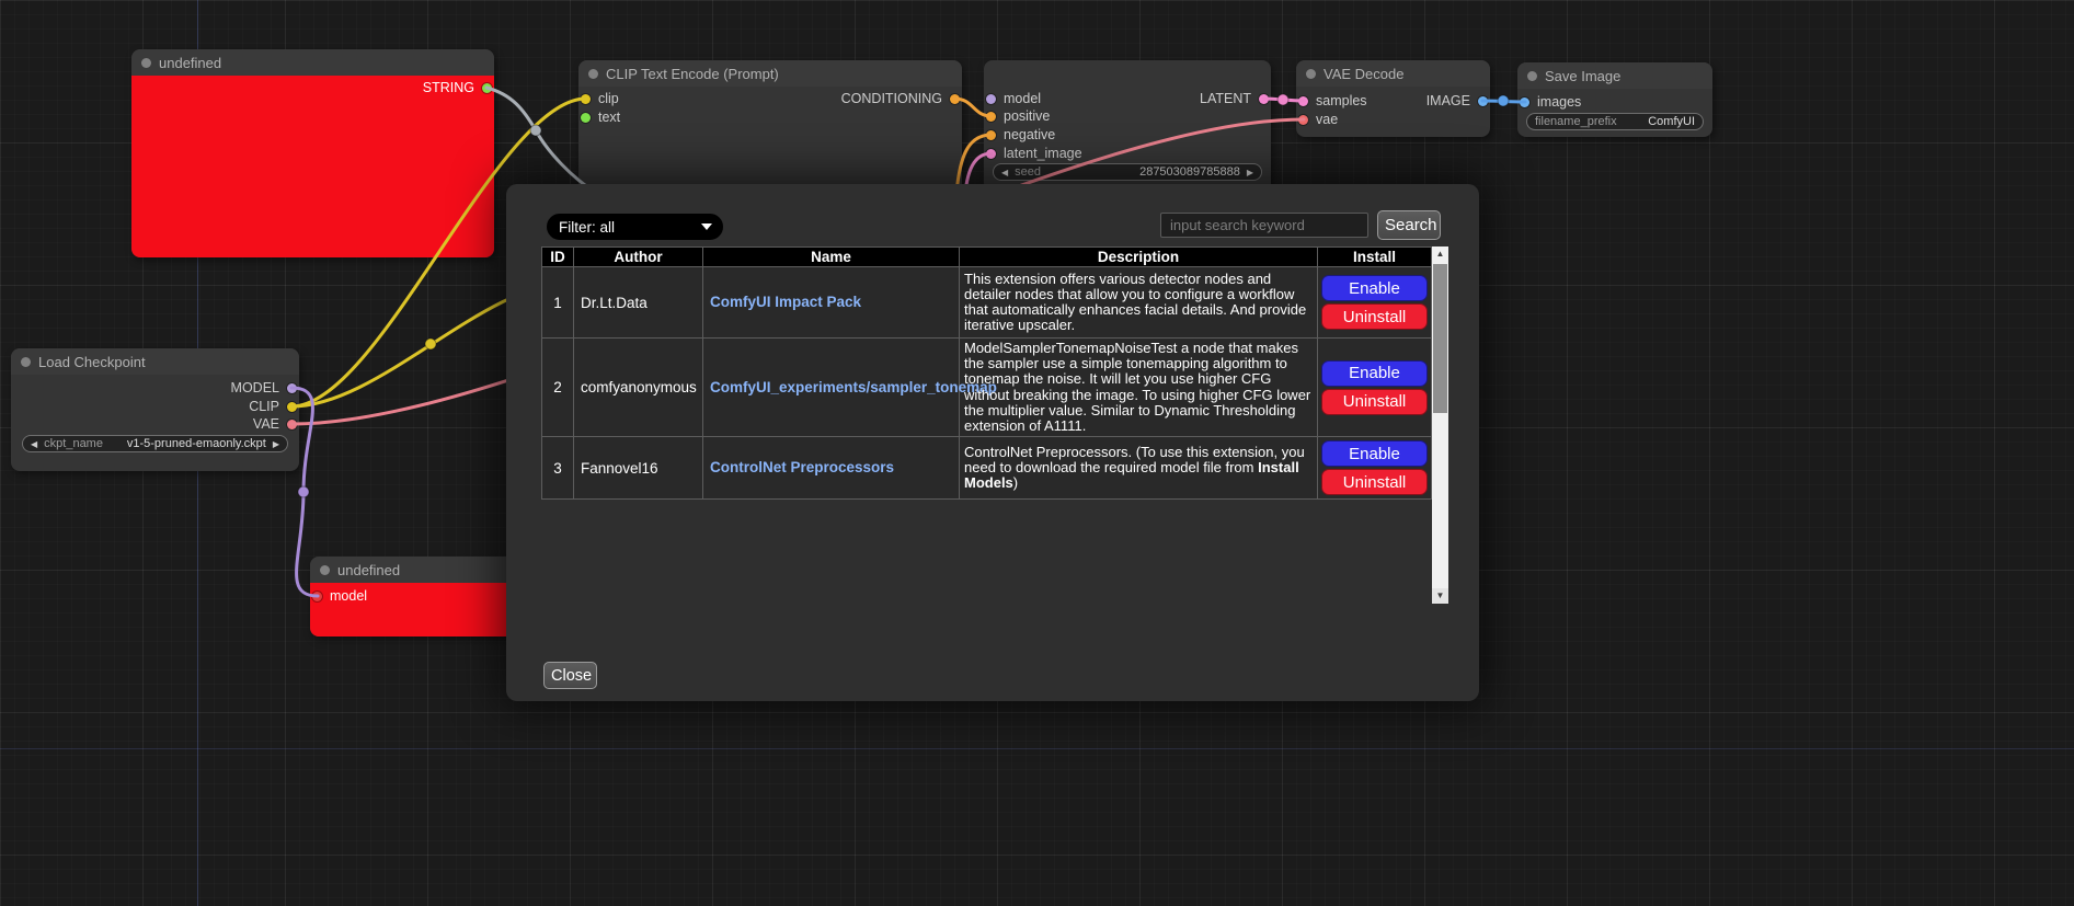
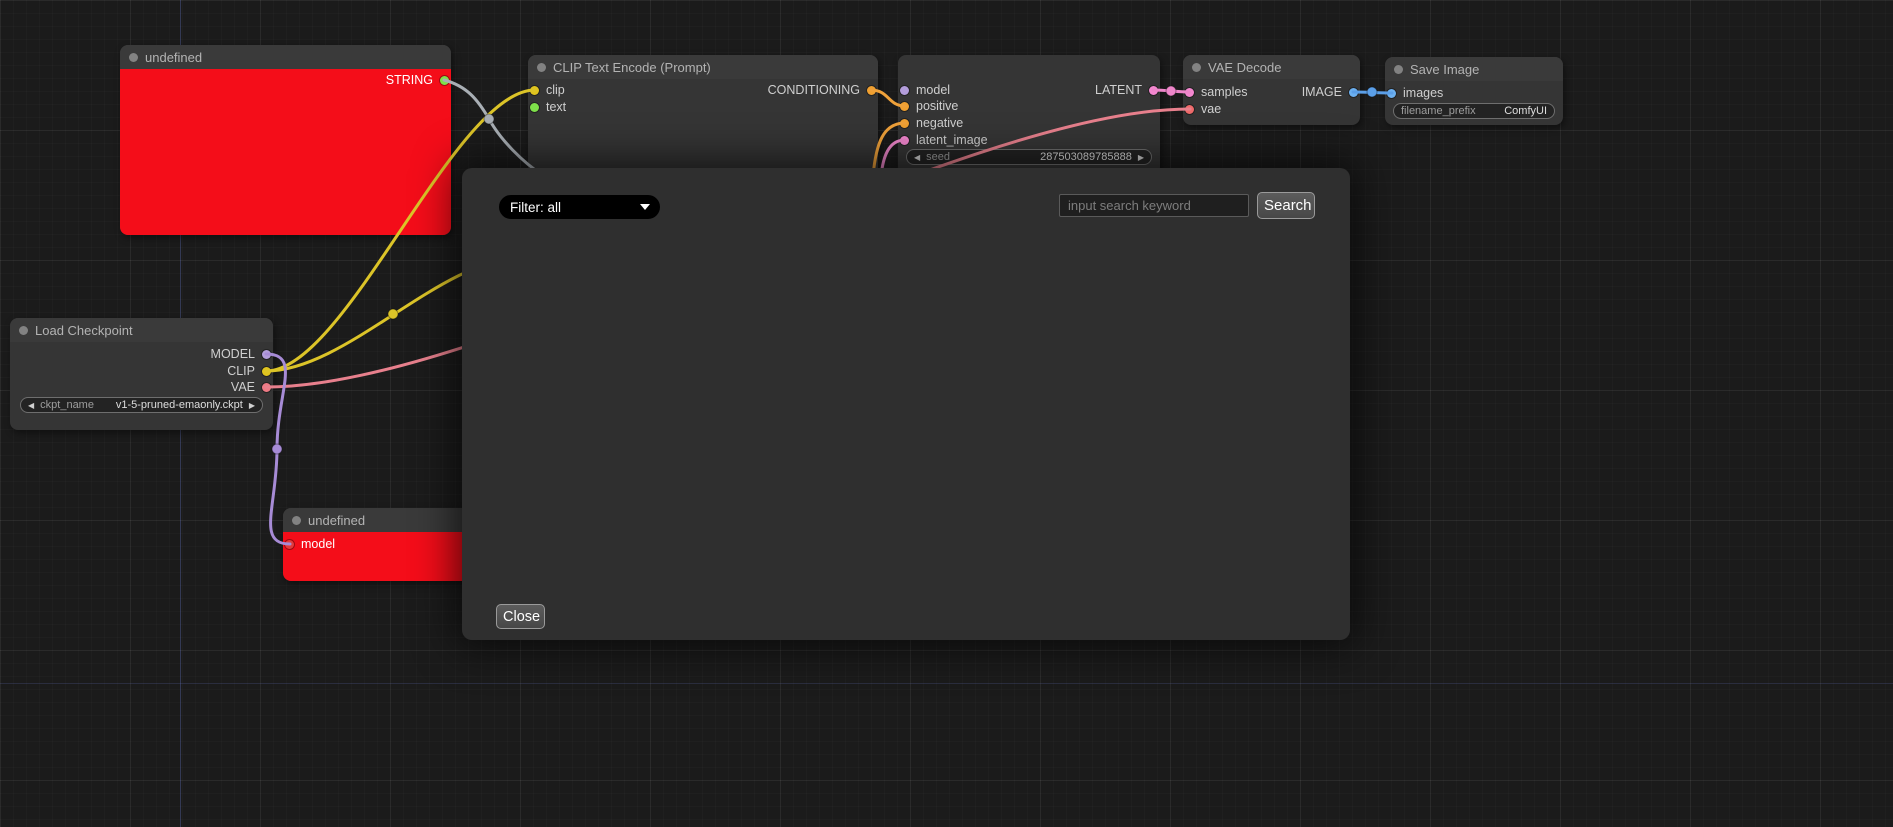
  undefined
  STRING
  CLIP Text Encode (Prompt)
  clip
  text
  CONDITIONING
  model
  positive
  negative
  latent_image
  LATENT
  ◀
  seed
  287503089785888
  ▶
  VAE Decode
  samples
  vae
  IMAGE
  Save Image
  images
  filename_prefix
  ComfyUI
  Load Checkpoint
  MODEL
  CLIP
  VAE
  ◀
  ckpt_name
  v1-5-pruned-emaonly.ckpt
  ▶
  undefined
  model
  Filter: all
  input search keyword
  Search
- ID	Author	Name	Description	Install
- 1	Dr.Lt.Data	ComfyUI Impact Pack	This extension offers various detector nodes and detailer nodes that allow you to configure a workflow that automatically enhances facial details. And provide iterative upscaler.	EnableUninstall
- 2	comfyanonymous	ComfyUI_experiments/sampler_tonemap	ModelSamplerTonemapNoiseTest a node that makes the sampler use a simple tonemapping algorithm to tonemap the noise. It will let you use higher CFG without breaking the image. To using higher CFG lower the multiplier value. Similar to Dynamic Thresholding extension of A1111.	EnableUninstall
- 3	Fannovel16	ControlNet Preprocessors	ControlNet Preprocessors. (To use this extension, you need to download the required model file from Install Models)	EnableUninstall
- ▲
- ▼
  Close
